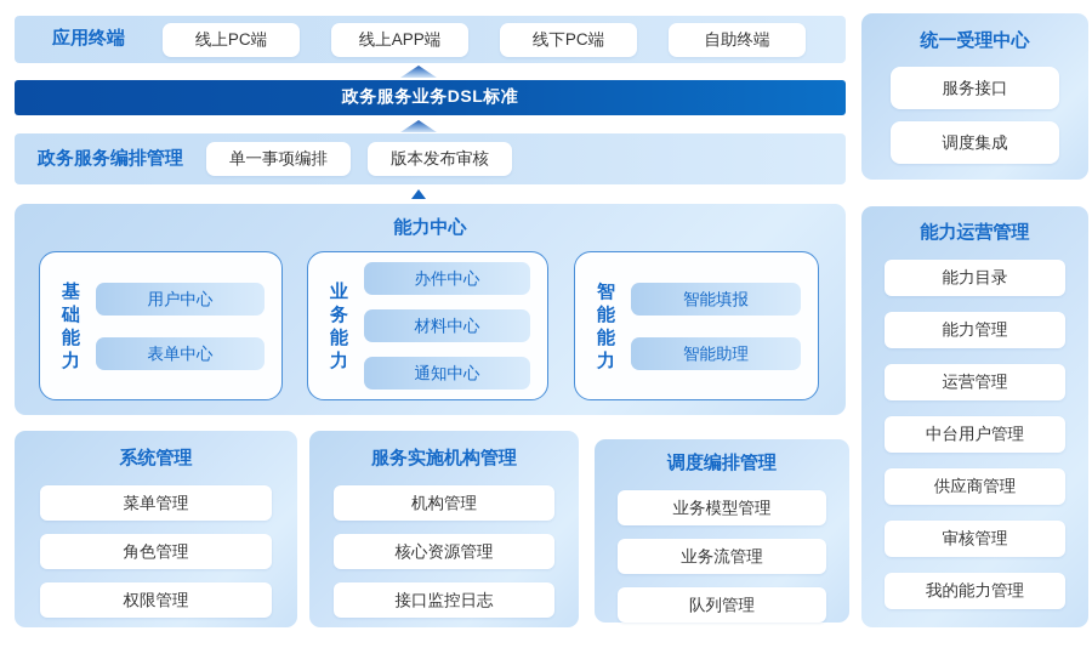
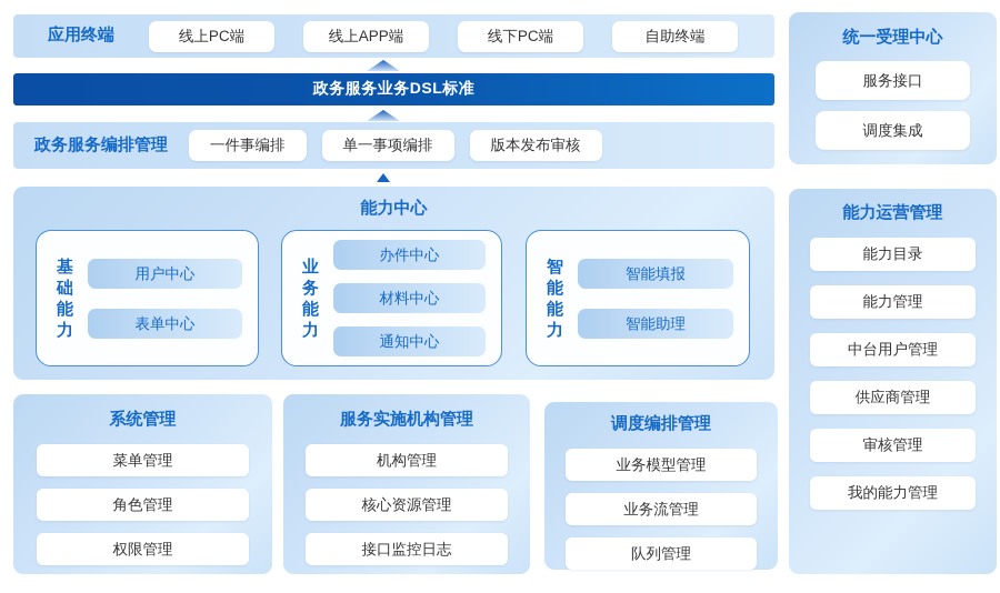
  应用终端
  线上PC端
  线上APP端
  线下PC端
  自助终端
  政务服务业务DSL标准
  政务服务编排管理
+ 一件事编排
  单一事项编排
  版本发布审核
  能力中心
  基础能力
  用户中心
  表单中心
  业务能力
  办件中心
  材料中心
  通知中心
  智能能力
  智能填报
  智能助理
  系统管理
  菜单管理
  角色管理
  权限管理
  服务实施机构管理
  机构管理
  核心资源管理
  接口监控日志
  调度编排管理
  业务模型管理
  业务流管理
  队列管理
  统一受理中心
  服务接口
  调度集成
  能力运营管理
  能力目录
  能力管理
- 运营管理
  中台用户管理
  供应商管理
  审核管理
  我的能力管理
